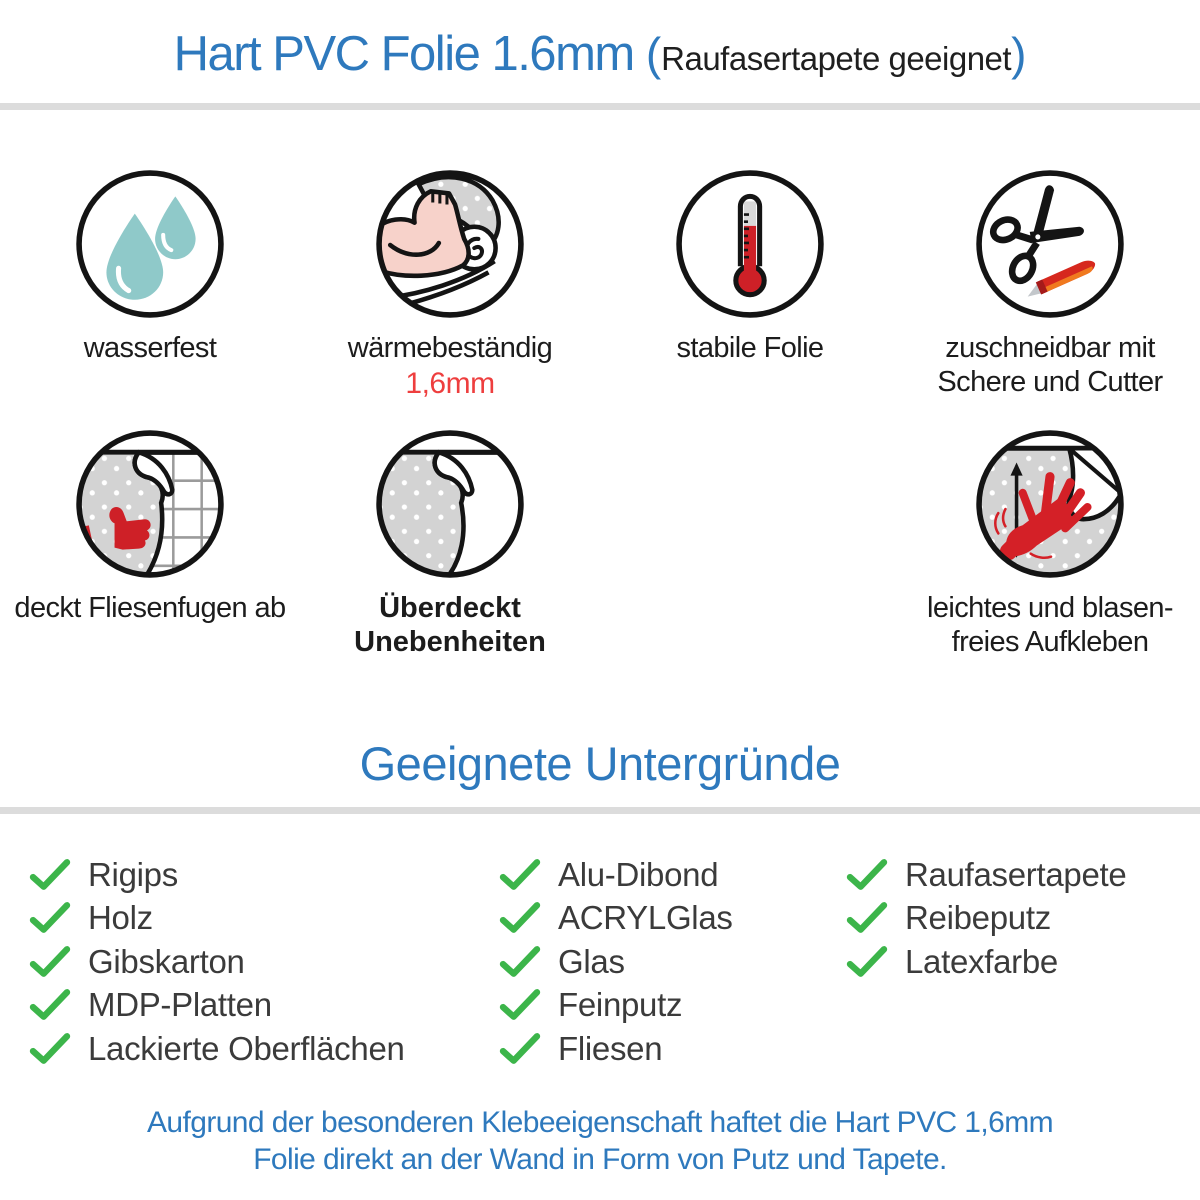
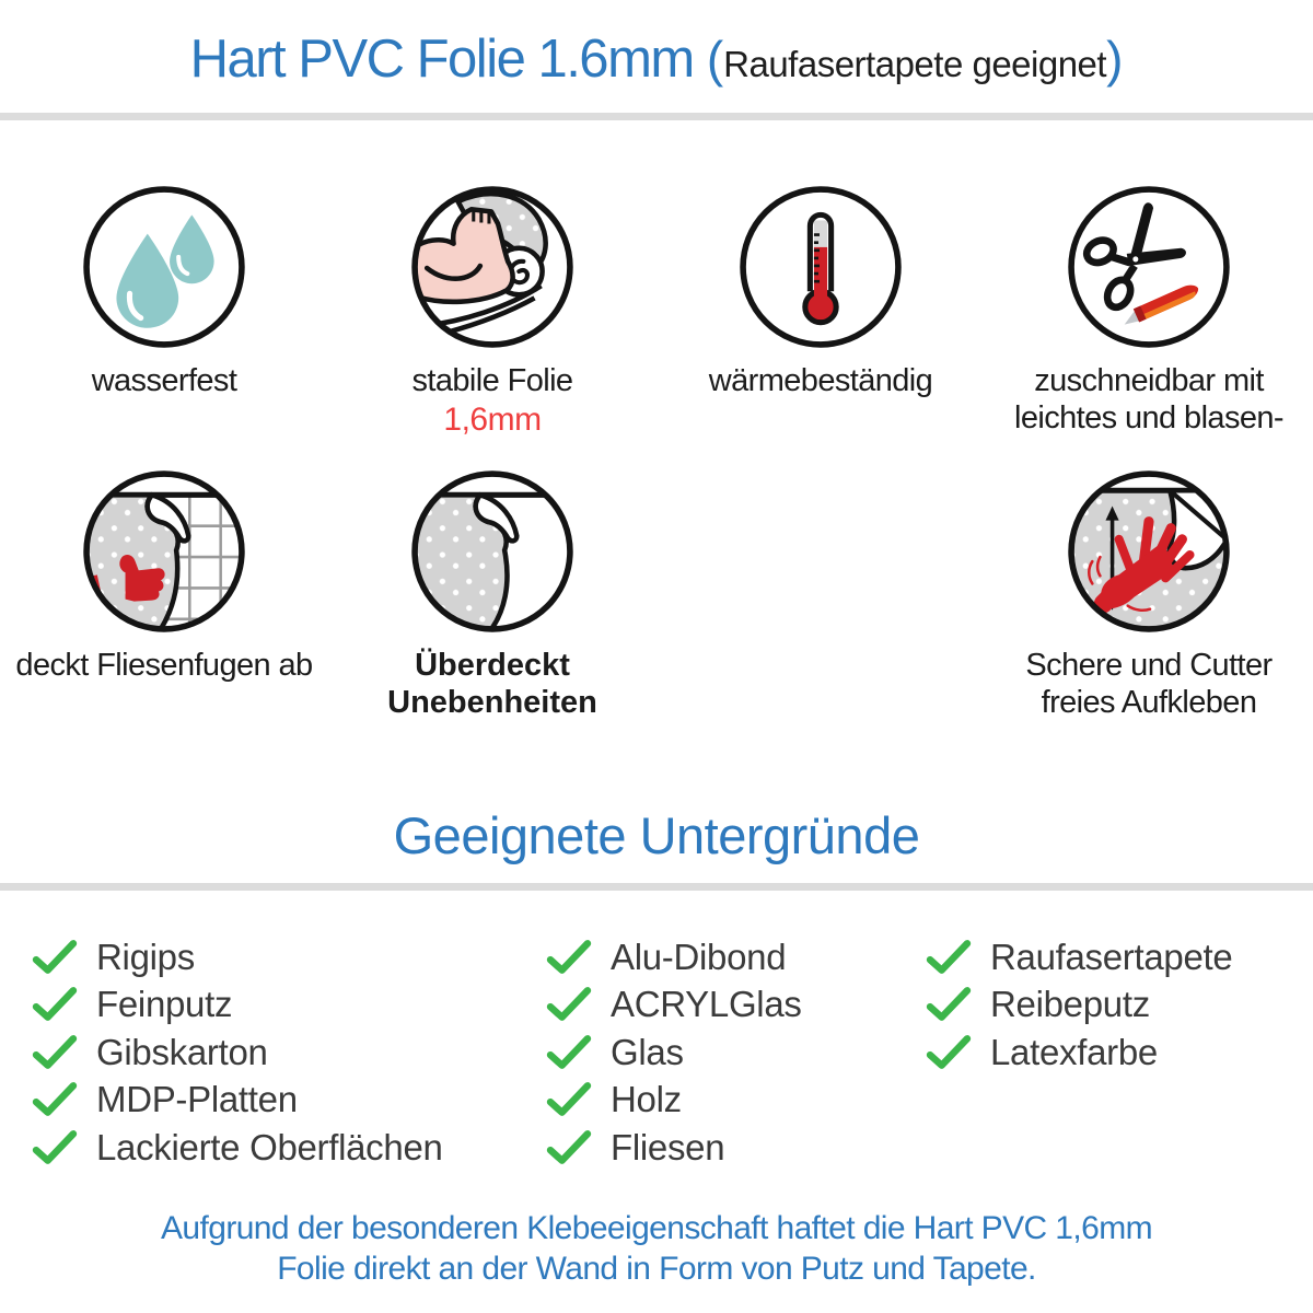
  Hart PVC Folie 1.6mm (Raufasertapete geeignet)
  wasserfest
- wärmebeständig
+ stabile Folie
  1,6mm
- stabile Folie
+ wärmebeständig
  zuschneidbar mit
- Schere und Cutter
+ leichtes und blasen-
  deckt Fliesenfugen ab
  Überdeckt
  Unebenheiten
- leichtes und blasen-
+ Schere und Cutter
  freies Aufkleben
  Geeignete Untergründe
  Rigips
- Holz
+ Feinputz
  Gibskarton
  MDP-Platten
  Lackierte Oberflächen
  Alu-Dibond
  ACRYLGlas
  Glas
- Feinputz
+ Holz
  Fliesen
  Raufasertapete
  Reibeputz
  Latexfarbe
  Aufgrund der besonderen Klebeeigenschaft haftet die Hart PVC 1,6mm
  Folie direkt an der Wand in Form von Putz und Tapete.
